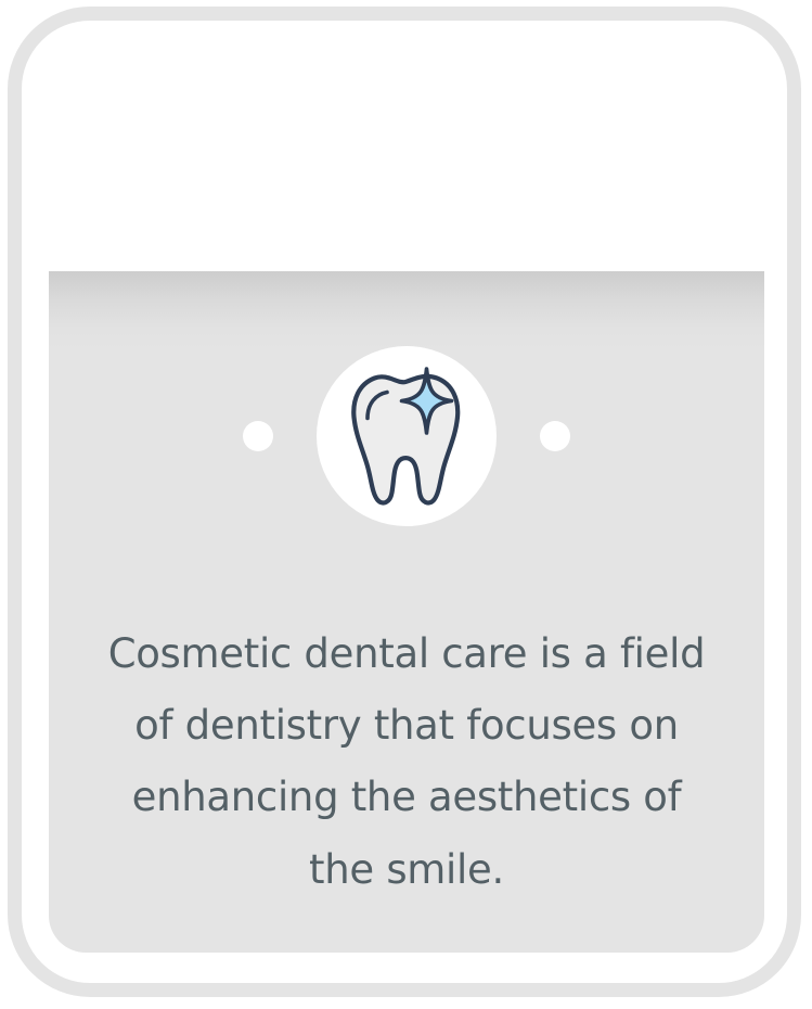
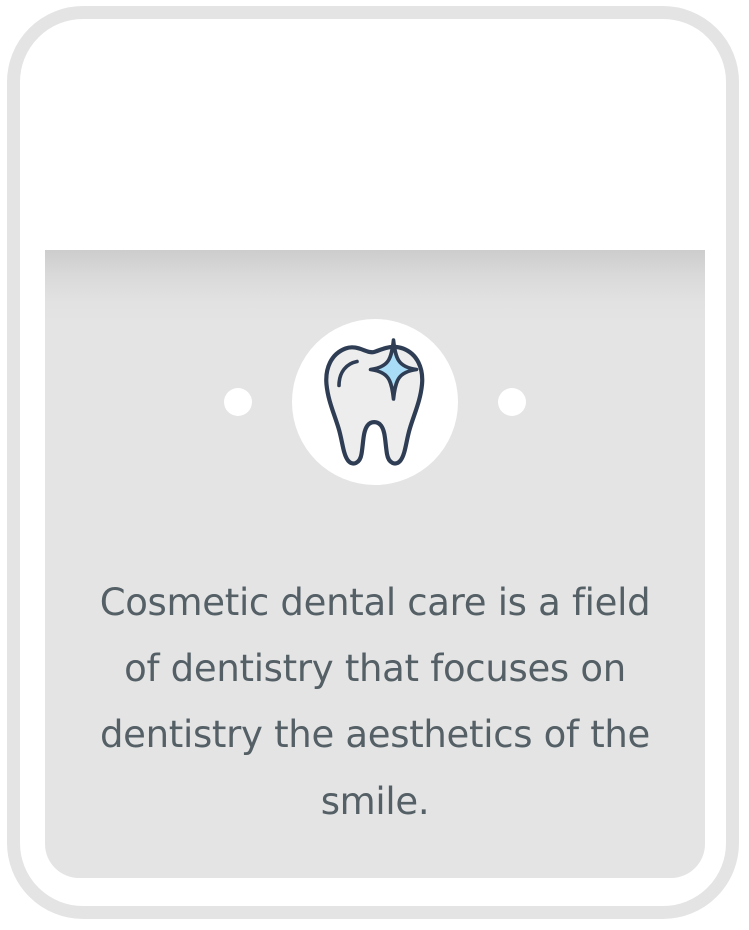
- Cosmetic dental care is a field of dentistry that focuses on enhancing the aesthetics of the smile.
+ Cosmetic dental care is a field of dentistry that focuses on dentistry the aesthetics of the smile.
